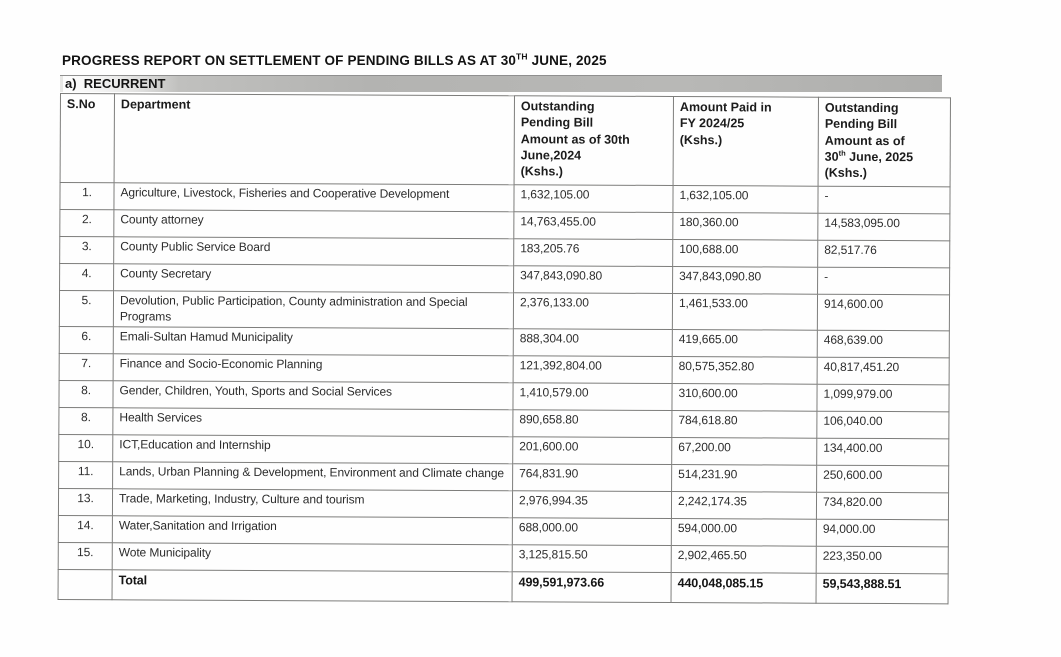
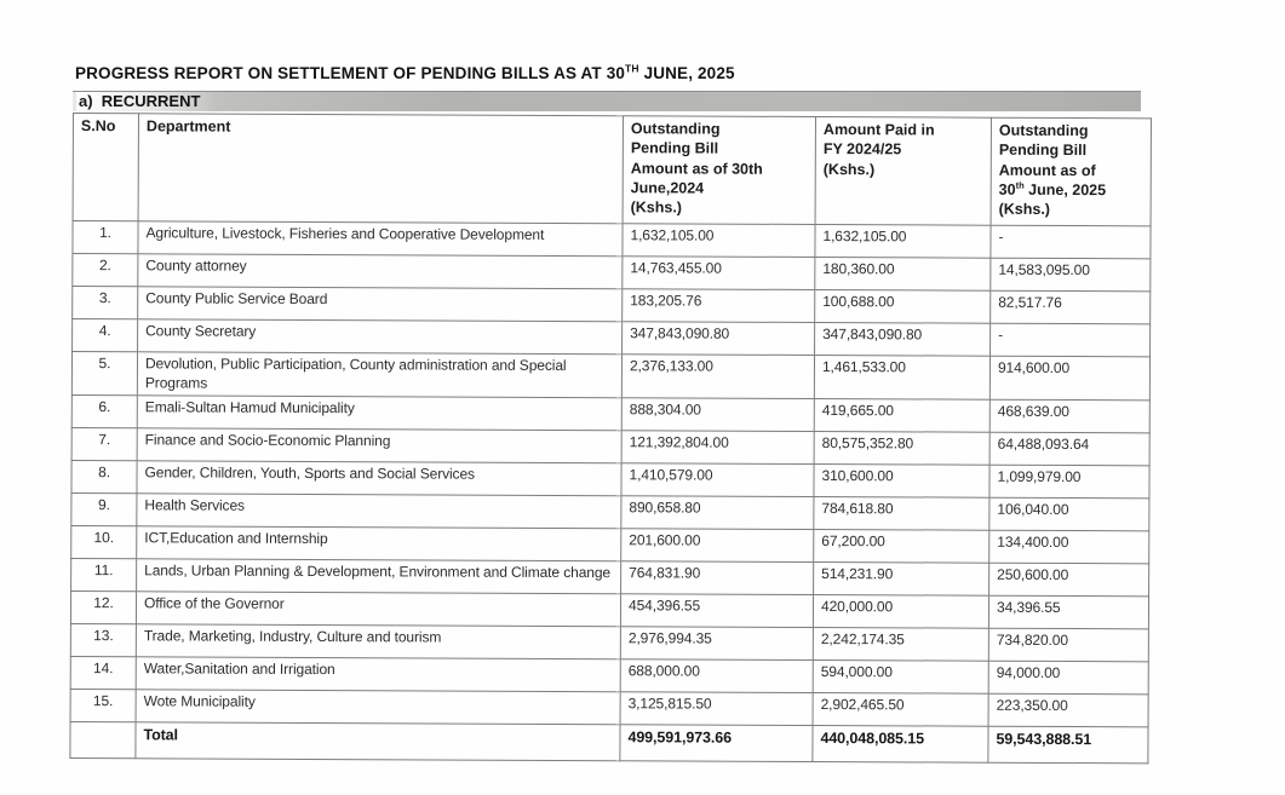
  PROGRESS REPORT ON SETTLEMENT OF PENDING BILLS AS AT 30TH JUNE, 2025
  a) RECURRENT
  S.No	Department	Outstanding Pending Bill Amount as of 30th June,2024 (Kshs.)	Amount Paid in FY 2024/25 (Kshs.)	OutstandingPending BillAmount as of30th June, 2025(Kshs.)
  1.	Agriculture, Livestock, Fisheries and Cooperative Development	1,632,105.00	1,632,105.00	-
  2.	County attorney	14,763,455.00	180,360.00	14,583,095.00
  3.	County Public Service Board	183,205.76	100,688.00	82,517.76
  4.	County Secretary	347,843,090.80	347,843,090.80	-
  5.	Devolution, Public Participation, County administration and Special Programs	2,376,133.00	1,461,533.00	914,600.00
  6.	Emali-Sultan Hamud Municipality	888,304.00	419,665.00	468,639.00
- 7.	Finance and Socio-Economic Planning	121,392,804.00	80,575,352.80	40,817,451.20
+ 7.	Finance and Socio-Economic Planning	121,392,804.00	80,575,352.80	64,488,093.64
  8.	Gender, Children, Youth, Sports and Social Services	1,410,579.00	310,600.00	1,099,979.00
- 8.	Health Services	890,658.80	784,618.80	106,040.00
+ 9.	Health Services	890,658.80	784,618.80	106,040.00
  10.	ICT,Education and Internship	201,600.00	67,200.00	134,400.00
  11.	Lands, Urban Planning & Development, Environment and Climate change	764,831.90	514,231.90	250,600.00
+ 12.	Office of the Governor	454,396.55	420,000.00	34,396.55
  13.	Trade, Marketing, Industry, Culture and tourism	2,976,994.35	2,242,174.35	734,820.00
  14.	Water,Sanitation and Irrigation	688,000.00	594,000.00	94,000.00
  15.	Wote Municipality	3,125,815.50	2,902,465.50	223,350.00
  	Total	499,591,973.66	440,048,085.15	59,543,888.51
